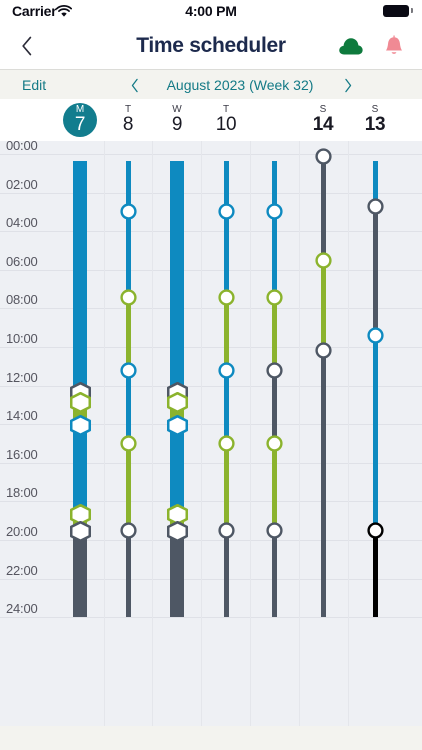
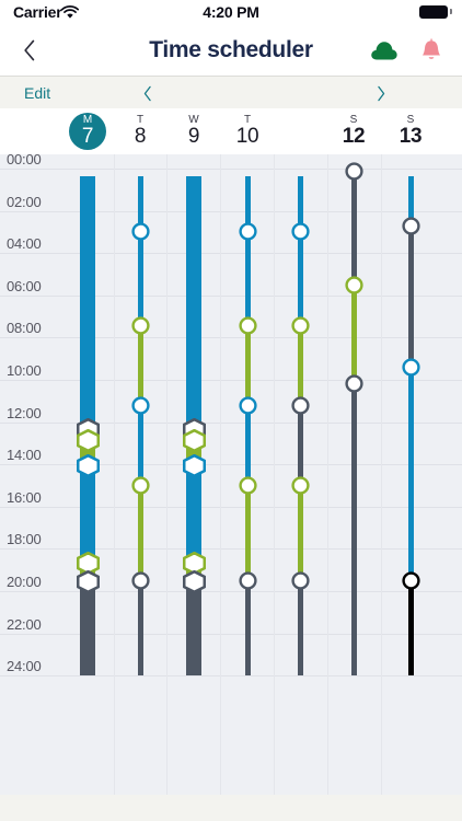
  Carrier
- 4:00 PM
+ 4:20 PM
  Time scheduler
  Edit
- August 2023 (Week 32)
  M
  7
  T
  8
  W
  9
  T
  10
  S
- 14
+ 12
  S
  13
  00:00
  02:00
  04:00
  06:00
  08:00
  10:00
  12:00
  14:00
  16:00
  18:00
  20:00
  22:00
  24:00
